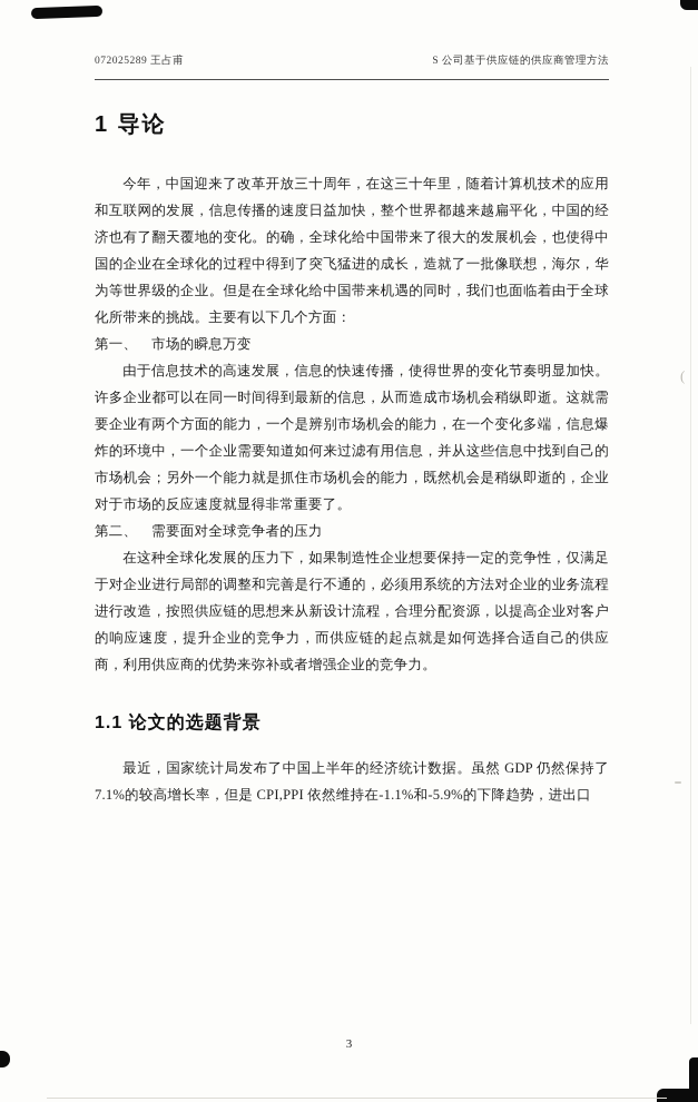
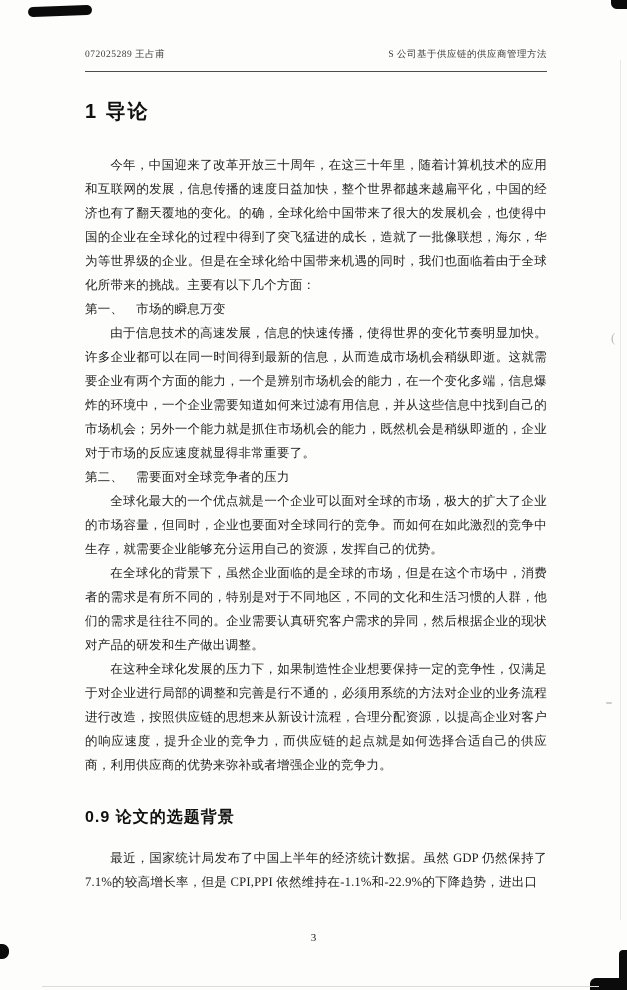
  (
  072025289 王占甫
  S 公司基于供应链的供应商管理方法
  1 导论
  今年，中国迎来了改革开放三十周年，在这三十年里，随着计算机技术的应用和互联网的发展，信息传播的速度日益加快，整个世界都越来越扁平化，中国的经济也有了翻天覆地的变化。的确，全球化给中国带来了很大的发展机会，也使得中国的企业在全球化的过程中得到了突飞猛进的成长，造就了一批像联想，海尔，华为等世界级的企业。但是在全球化给中国带来机遇的同时，我们也面临着由于全球化所带来的挑战。主要有以下几个方面：
  第一、 市场的瞬息万变
  由于信息技术的高速发展，信息的快速传播，使得世界的变化节奏明显加快。许多企业都可以在同一时间得到最新的信息，从而造成市场机会稍纵即逝。这就需要企业有两个方面的能力，一个是辨别市场机会的能力，在一个变化多端，信息爆炸的环境中，一个企业需要知道如何来过滤有用信息，并从这些信息中找到自己的市场机会；另外一个能力就是抓住市场机会的能力，既然机会是稍纵即逝的，企业对于市场的反应速度就显得非常重要了。
  第二、 需要面对全球竞争者的压力
+ 全球化最大的一个优点就是一个企业可以面对全球的市场，极大的扩大了企业的市场容量，但同时，企业也要面对全球同行的竞争。而如何在如此激烈的竞争中生存，就需要企业能够充分运用自己的资源，发挥自己的优势。
+ 在全球化的背景下，虽然企业面临的是全球的市场，但是在这个市场中，消费者的需求是有所不同的，特别是对于不同地区，不同的文化和生活习惯的人群，他们的需求是往往不同的。企业需要认真研究客户需求的异同，然后根据企业的现状对产品的研发和生产做出调整。
  在这种全球化发展的压力下，如果制造性企业想要保持一定的竞争性，仅满足于对企业进行局部的调整和完善是行不通的，必须用系统的方法对企业的业务流程进行改造，按照供应链的思想来从新设计流程，合理分配资源，以提高企业对客户的响应速度，提升企业的竞争力，而供应链的起点就是如何选择合适自己的供应商，利用供应商的优势来弥补或者增强企业的竞争力。
- 1.1 论文的选题背景
+ 0.9 论文的选题背景
- 最近，国家统计局发布了中国上半年的经济统计数据。虽然 GDP 仍然保持了7.1%的较高增长率，但是 CPI,PPI 依然维持在-1.1%和-5.9%的下降趋势，进出口
+ 最近，国家统计局发布了中国上半年的经济统计数据。虽然 GDP 仍然保持了7.1%的较高增长率，但是 CPI,PPI 依然维持在-1.1%和-22.9%的下降趋势，进出口
  3
